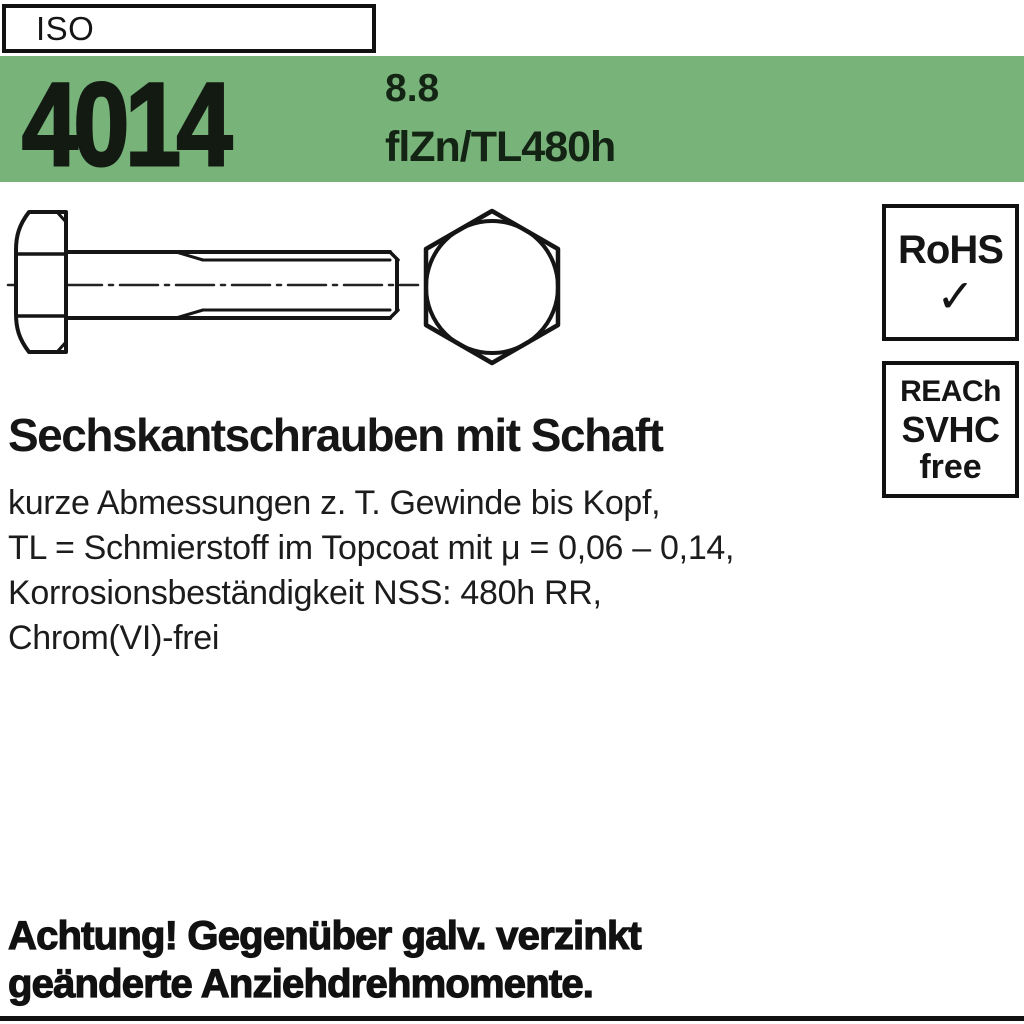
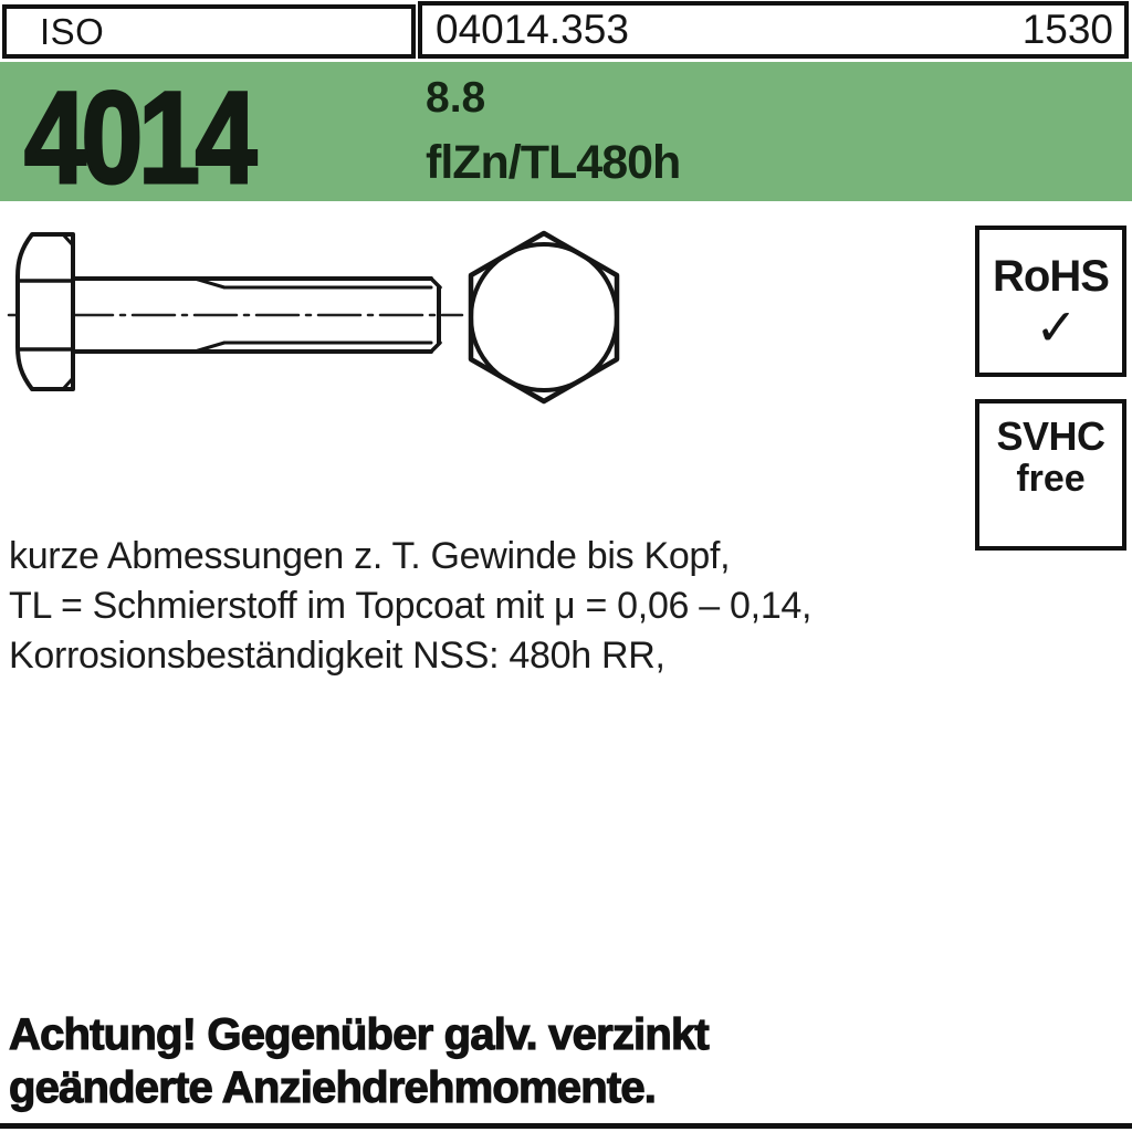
  ISO
+ 04014.353
+ 1530
  4014
  8.8
  flZn/TL480h
  RoHS
  ✓
- REACh
  SVHC
  free
- Sechskantschrauben mit Schaft
  kurze Abmessungen z. T. Gewinde bis Kopf,
  TL = Schmierstoff im Topcoat mit μ = 0,06 – 0,14,
  Korrosionsbeständigkeit NSS: 480h RR,
- Chrom(VI)-frei
  Achtung! Gegenüber galv. verzinkt
  geänderte Anziehdrehmomente.
